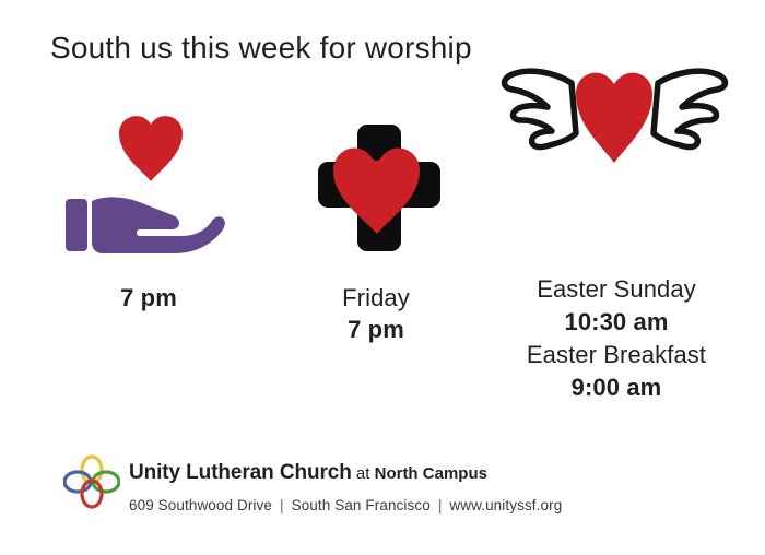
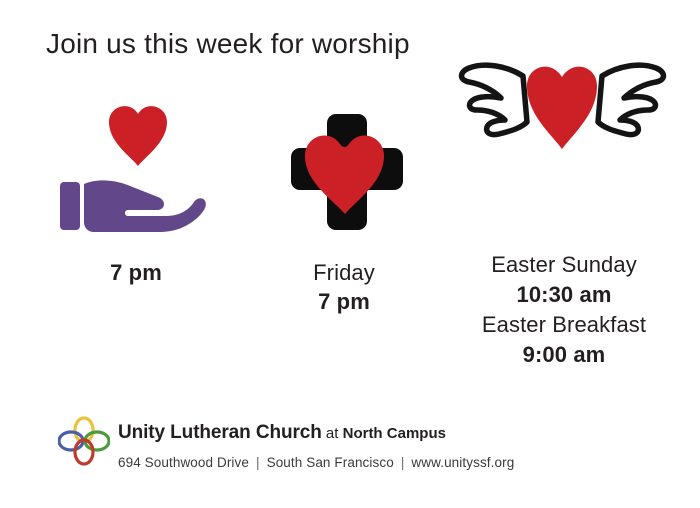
- South us this week for worship
+ Join us this week for worship
  7 pm
  Friday
  7 pm
  Easter Sunday
  10:30 am
  Easter Breakfast
  9:00 am
  Unity Lutheran Church at North Campus
- 609 Southwood Drive | South San Francisco | www.unityssf.org
+ 694 Southwood Drive | South San Francisco | www.unityssf.org
